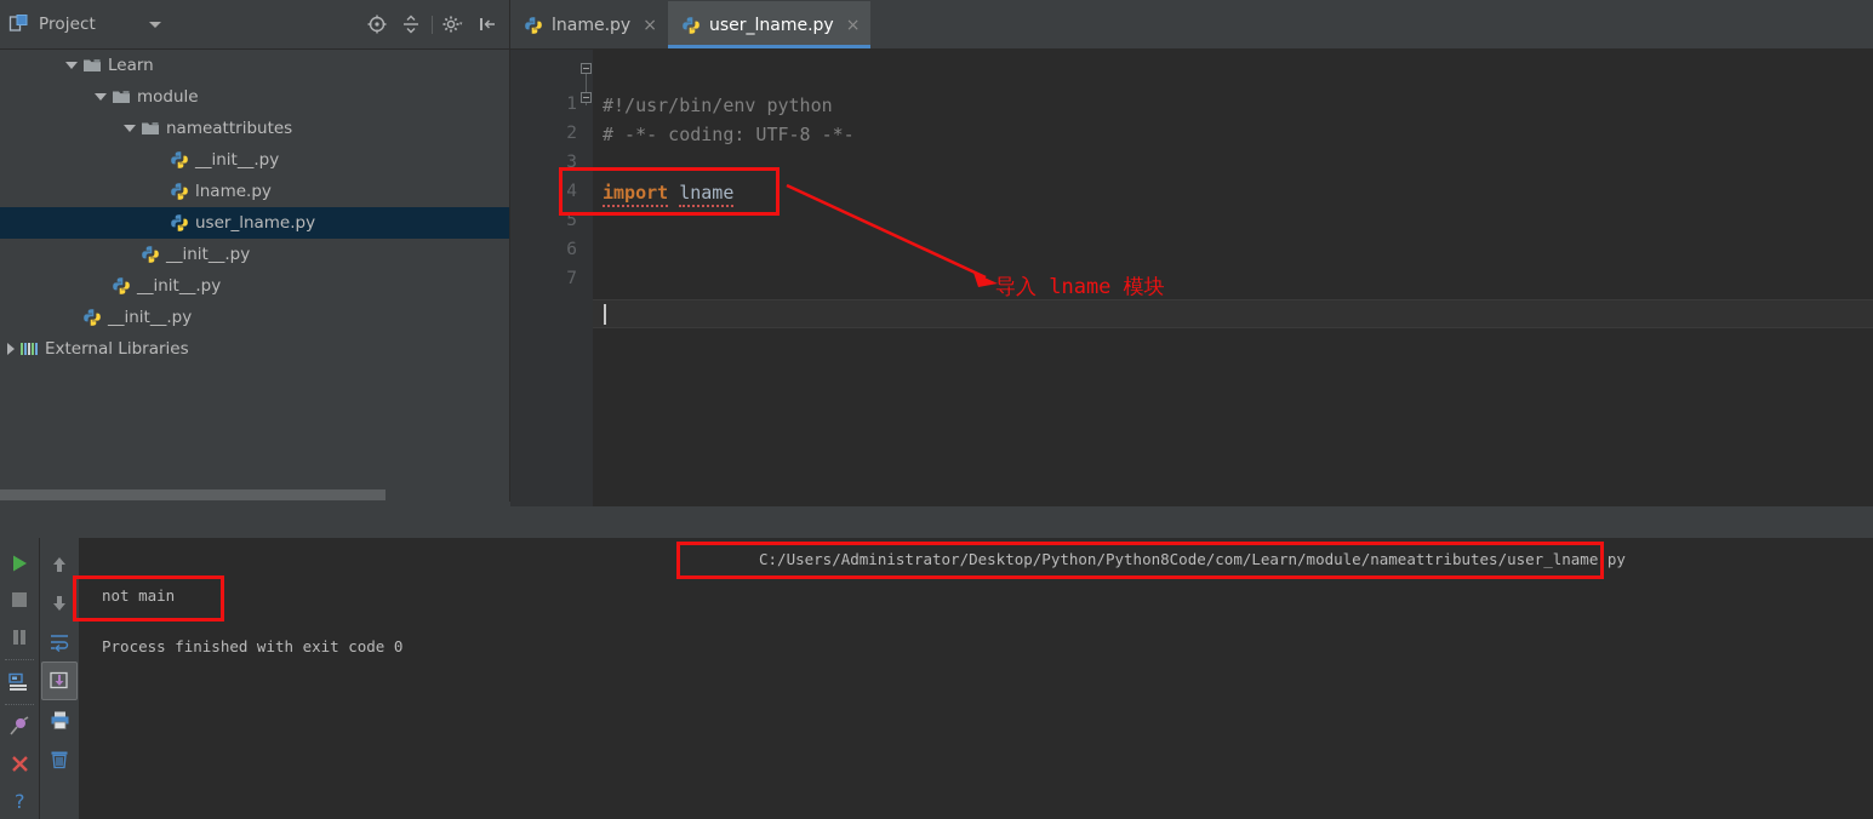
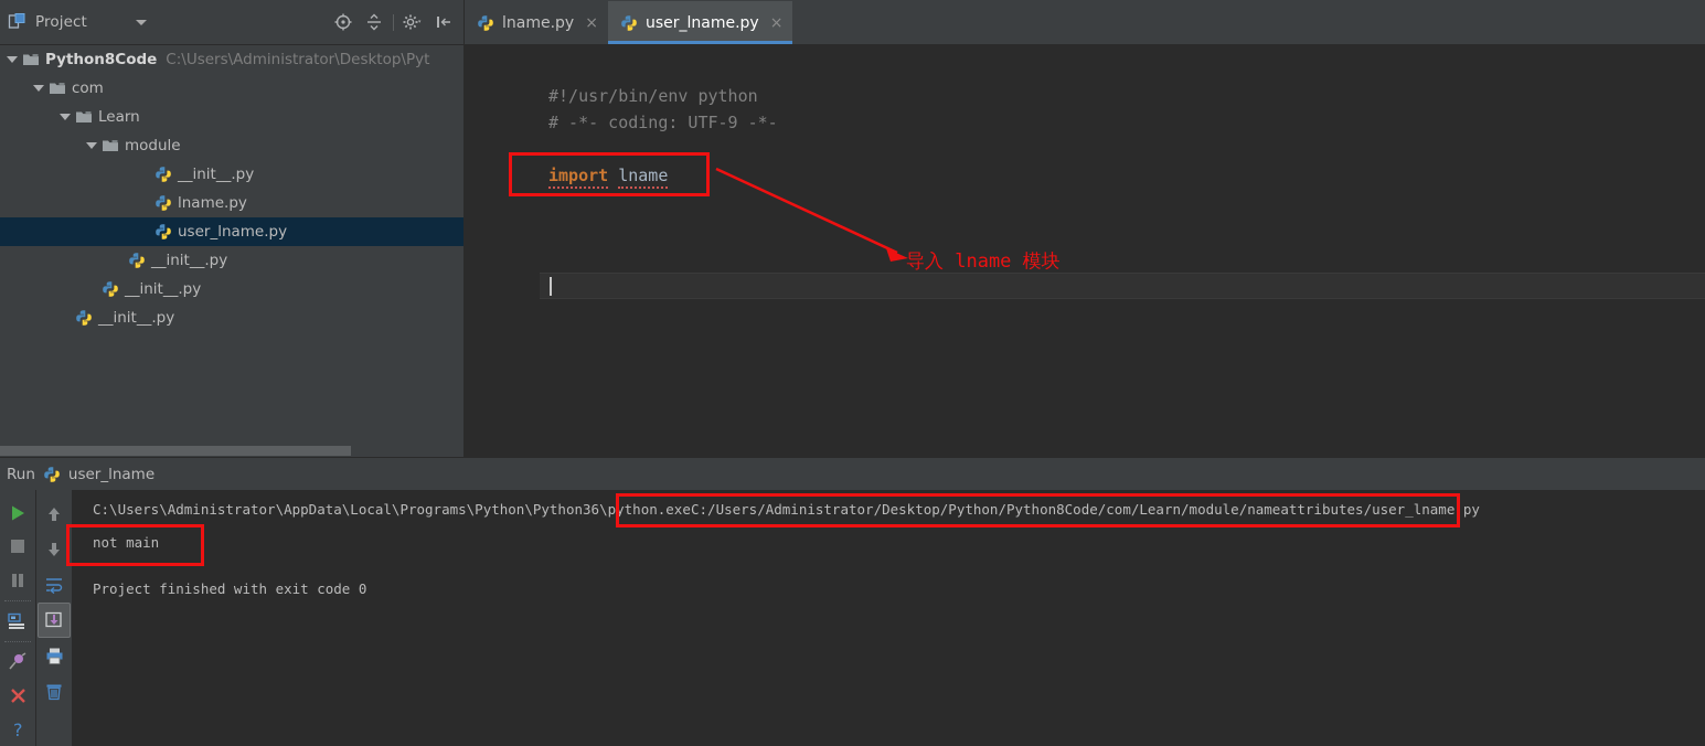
  Project
+ Python8Code
+ C:\Users\Administrator\Desktop\Pyt
+ com
  Learn
  module
- nameattributes
  __init__.py
  lname.py
  user_lname.py
  __init__.py
  __init__.py
  __init__.py
- External Libraries
  lname.py
  ×
  user_lname.py
  ×
- 1
- 2
- 3
- 4
- 5
- 6
- 7
  #!/usr/bin/env python
- # -*- coding: UTF-8 -*-
+ # -*- coding: UTF-9 -*-
  import lname
  导入 lname 模块
+ Run
+ user_lname
  ?
+ C:\Users\Administrator\AppData\Local\Programs\Python\Python36\python.exe
  C:/Users/Administrator/Desktop/Python/Python8Code/com/Learn/module/nameattributes/user_lname.py
  not main
- Process finished with exit code 0
+ Project finished with exit code 0
